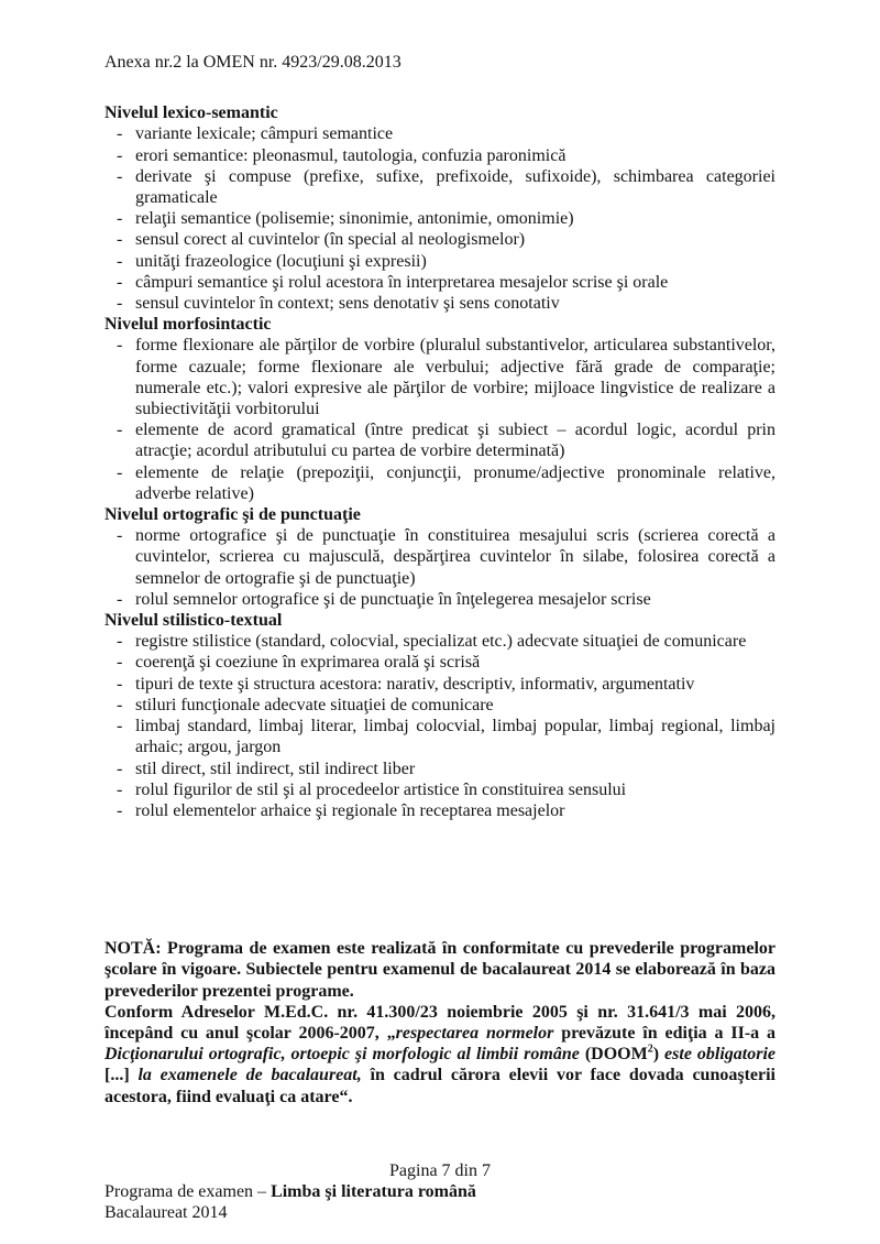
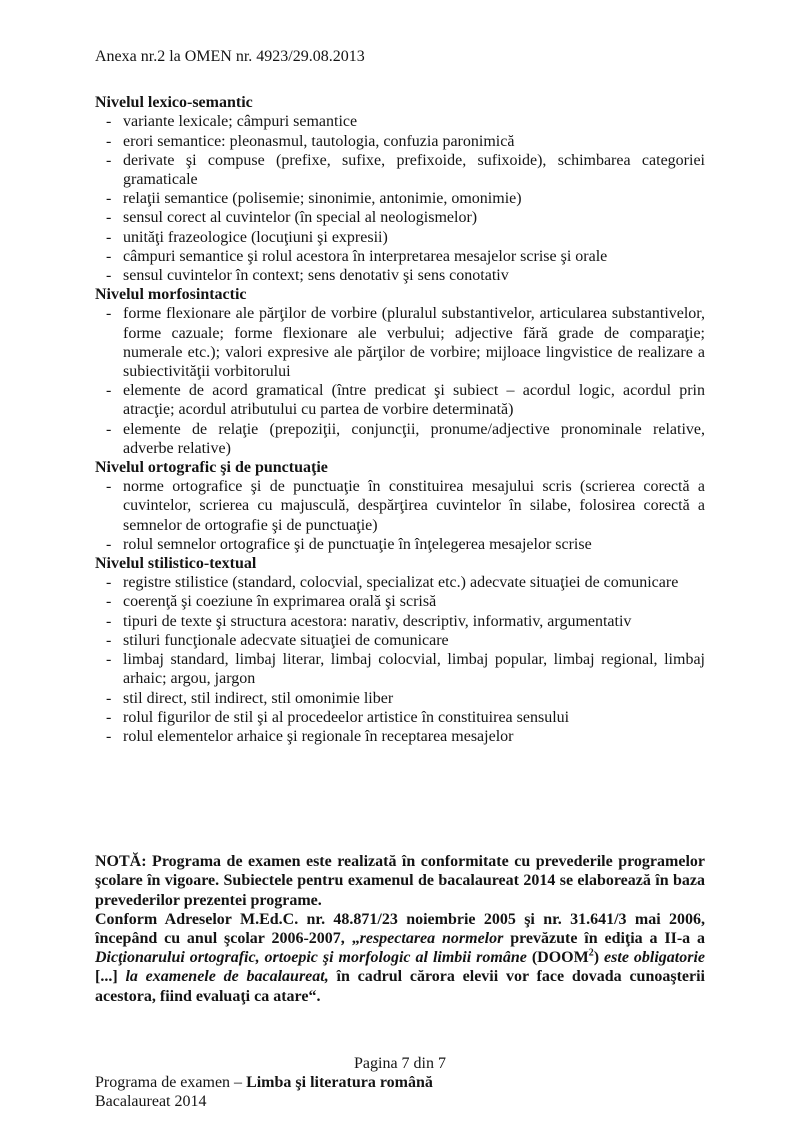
  Anexa nr.2 la OMEN nr. 4923/29.08.2013
  Nivelul lexico-semantic
  variante lexicale; câmpuri semantice
  erori semantice: pleonasmul, tautologia, confuzia paronimică
  derivate şi compuse (prefixe, sufixe, prefixoide, sufixoide), schimbarea categoriei gramaticale
  relaţii semantice (polisemie; sinonimie, antonimie, omonimie)
  sensul corect al cuvintelor (în special al neologismelor)
  unităţi frazeologice (locuţiuni şi expresii)
  câmpuri semantice şi rolul acestora în interpretarea mesajelor scrise şi orale
  sensul cuvintelor în context; sens denotativ şi sens conotativ
  Nivelul morfosintactic
  forme flexionare ale părţilor de vorbire (pluralul substantivelor, articularea substantivelor, forme cazuale; forme flexionare ale verbului; adjective fără grade de comparaţie; numerale etc.); valori expresive ale părţilor de vorbire; mijloace lingvistice de realizare a subiectivităţii vorbitorului
  elemente de acord gramatical (între predicat şi subiect – acordul logic, acordul prin atracţie; acordul atributului cu partea de vorbire determinată)
  elemente de relaţie (prepoziţii, conjuncţii, pronume/adjective pronominale relative, adverbe relative)
  Nivelul ortografic şi de punctuaţie
  norme ortografice şi de punctuaţie în constituirea mesajului scris (scrierea corectă a cuvintelor, scrierea cu majusculă, despărţirea cuvintelor în silabe, folosirea corectă a semnelor de ortografie şi de punctuaţie)
  rolul semnelor ortografice şi de punctuaţie în înţelegerea mesajelor scrise
  Nivelul stilistico-textual
  registre stilistice (standard, colocvial, specializat etc.) adecvate situaţiei de comunicare
  coerenţă şi coeziune în exprimarea orală şi scrisă
  tipuri de texte şi structura acestora: narativ, descriptiv, informativ, argumentativ
  stiluri funcţionale adecvate situaţiei de comunicare
  limbaj standard, limbaj literar, limbaj colocvial, limbaj popular, limbaj regional, limbaj arhaic; argou, jargon
- stil direct, stil indirect, stil indirect liber
+ stil direct, stil indirect, stil omonimie liber
  rolul figurilor de stil şi al procedeelor artistice în constituirea sensului
  rolul elementelor arhaice şi regionale în receptarea mesajelor
  NOTĂ: Programa de examen este realizată în conformitate cu prevederile programelor şcolare în vigoare. Subiectele pentru examenul de bacalaureat 2014 se elaborează în baza prevederilor prezentei programe.
- Conform Adreselor M.Ed.C. nr. 41.300/23 noiembrie 2005 şi nr. 31.641/3 mai 2006, începând cu anul şcolar 2006-2007, „respectarea normelor prevăzute în ediţia a II-a a Dicţionarului ortografic, ortoepic şi morfologic al limbii române (DOOM2) este obligatorie [...] la examenele de bacalaureat, în cadrul cărora elevii vor face dovada cunoaşterii acestora, fiind evaluaţi ca atare“.
+ Conform Adreselor M.Ed.C. nr. 48.871/23 noiembrie 2005 şi nr. 31.641/3 mai 2006, începând cu anul şcolar 2006-2007, „respectarea normelor prevăzute în ediţia a II-a a Dicţionarului ortografic, ortoepic şi morfologic al limbii române (DOOM2) este obligatorie [...] la examenele de bacalaureat, în cadrul cărora elevii vor face dovada cunoaşterii acestora, fiind evaluaţi ca atare“.
  Pagina 7 din 7
  Programa de examen – Limba şi literatura română
  Bacalaureat 2014
